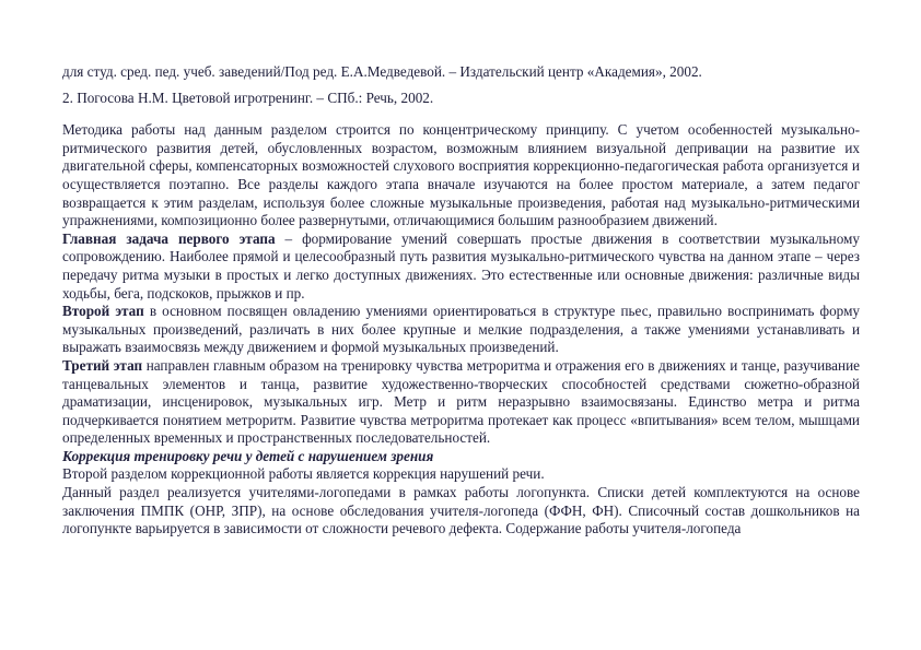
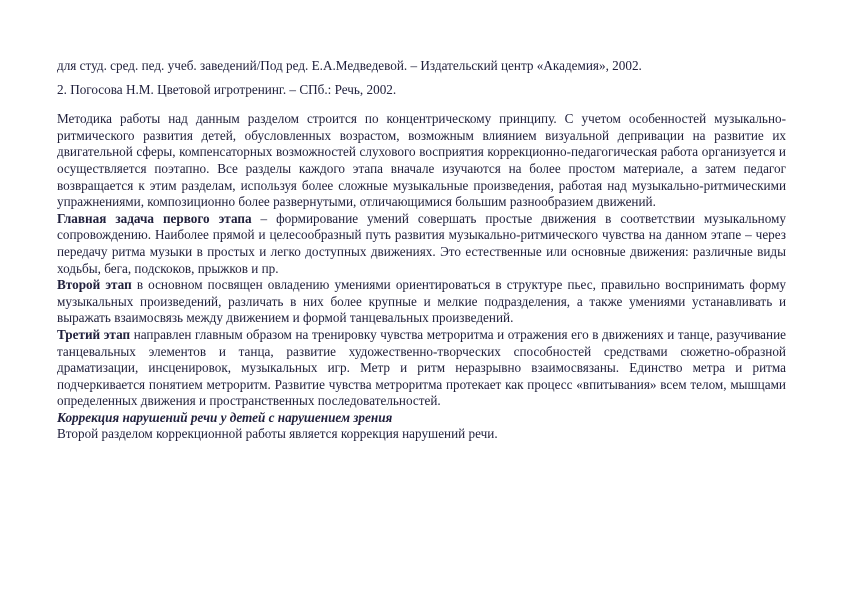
  для студ. сред. пед. учеб. заведений/Под ред. Е.А.Медведевой. – Издательский центр «Академия», 2002.
  2. Погосова Н.М. Цветовой игротренинг. – СПб.: Речь, 2002.
  Методика работы над данным разделом строится по концентрическому принципу. С учетом особенностей музыкально-ритмического развития детей, обусловленных возрастом, возможным влиянием визуальной депривации на развитие их двигательной сферы, компенсаторных возможностей слухового восприятия коррекционно-педагогическая работа организуется и осуществляется поэтапно. Все разделы каждого этапа вначале изучаются на более простом материале, а затем педагог возвращается к этим разделам, используя более сложные музыкальные произведения, работая над музыкально-ритмическими упражнениями, композиционно более развернутыми, отличающимися большим разнообразием движений.
  Главная задача первого этапа – формирование умений совершать простые движения в соответствии музыкальному сопровождению. Наиболее прямой и целесообразный путь развития музыкально-ритмического чувства на данном этапе – через передачу ритма музыки в простых и легко доступных движениях. Это естественные или основные движения: различные виды ходьбы, бега, подскоков, прыжков и пр.
- Второй этап в основном посвящен овладению умениями ориентироваться в структуре пьес, правильно воспринимать форму музыкальных произведений, различать в них более крупные и мелкие подразделения, а также умениями устанавливать и выражать взаимосвязь между движением и формой музыкальных произведений.
+ Второй этап в основном посвящен овладению умениями ориентироваться в структуре пьес, правильно воспринимать форму музыкальных произведений, различать в них более крупные и мелкие подразделения, а также умениями устанавливать и выражать взаимосвязь между движением и формой танцевальных произведений.
- Третий этап направлен главным образом на тренировку чувства метроритма и отражения его в движениях и танце, разучивание танцевальных элементов и танца, развитие художественно-творческих способностей средствами сюжетно-образной драматизации, инсценировок, музыкальных игр. Метр и ритм неразрывно взаимосвязаны. Единство метра и ритма подчеркивается понятием метроритм. Развитие чувства метроритма протекает как процесс «впитывания» всем телом, мышцами определенных временных и пространственных последовательностей.
+ Третий этап направлен главным образом на тренировку чувства метроритма и отражения его в движениях и танце, разучивание танцевальных элементов и танца, развитие художественно-творческих способностей средствами сюжетно-образной драматизации, инсценировок, музыкальных игр. Метр и ритм неразрывно взаимосвязаны. Единство метра и ритма подчеркивается понятием метроритм. Развитие чувства метроритма протекает как процесс «впитывания» всем телом, мышцами определенных движения и пространственных последовательностей.
- Коррекция тренировку речи у детей с нарушением зрения
+ Коррекция нарушений речи у детей с нарушением зрения
  Второй разделом коррекционной работы является коррекция нарушений речи.
- Данный раздел реализуется учителями-логопедами в рамках работы логопункта. Списки детей комплектуются на основе заключения ПМПК (ОНР, ЗПР), на основе обследования учителя-логопеда (ФФН, ФН). Списочный состав дошкольников на логопункте варьируется в зависимости от сложности речевого дефекта. Содержание работы учителя-логопеда
